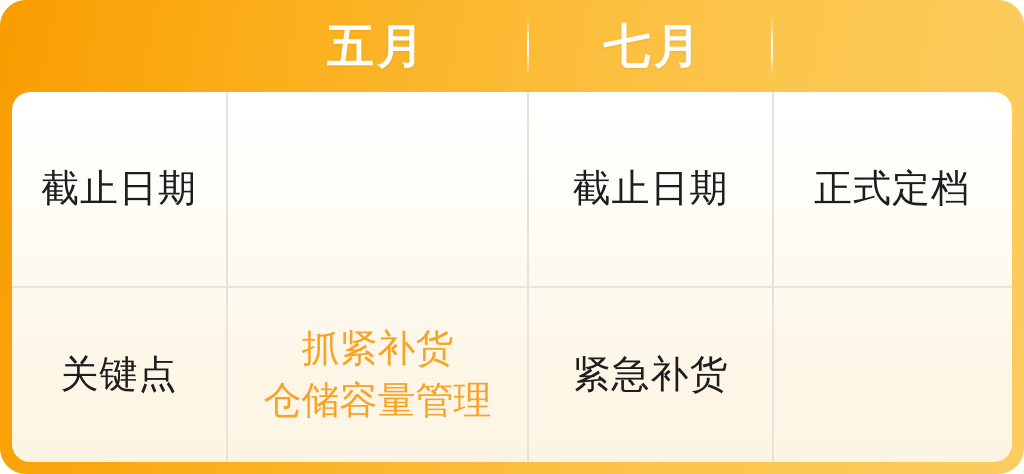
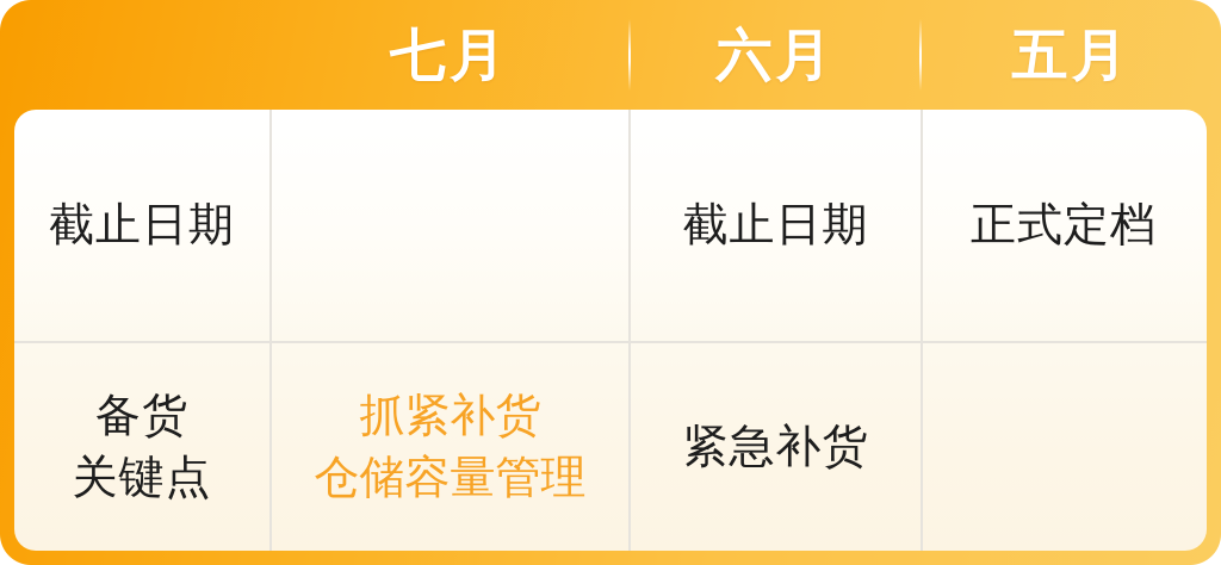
- 五月
+ 七月
+ 六月
- 七月
+ 五月
  截止日期
  截止日期
  正式定档
+ 备货
  关键点
  抓紧补货
  仓储容量管理
  紧急补货
